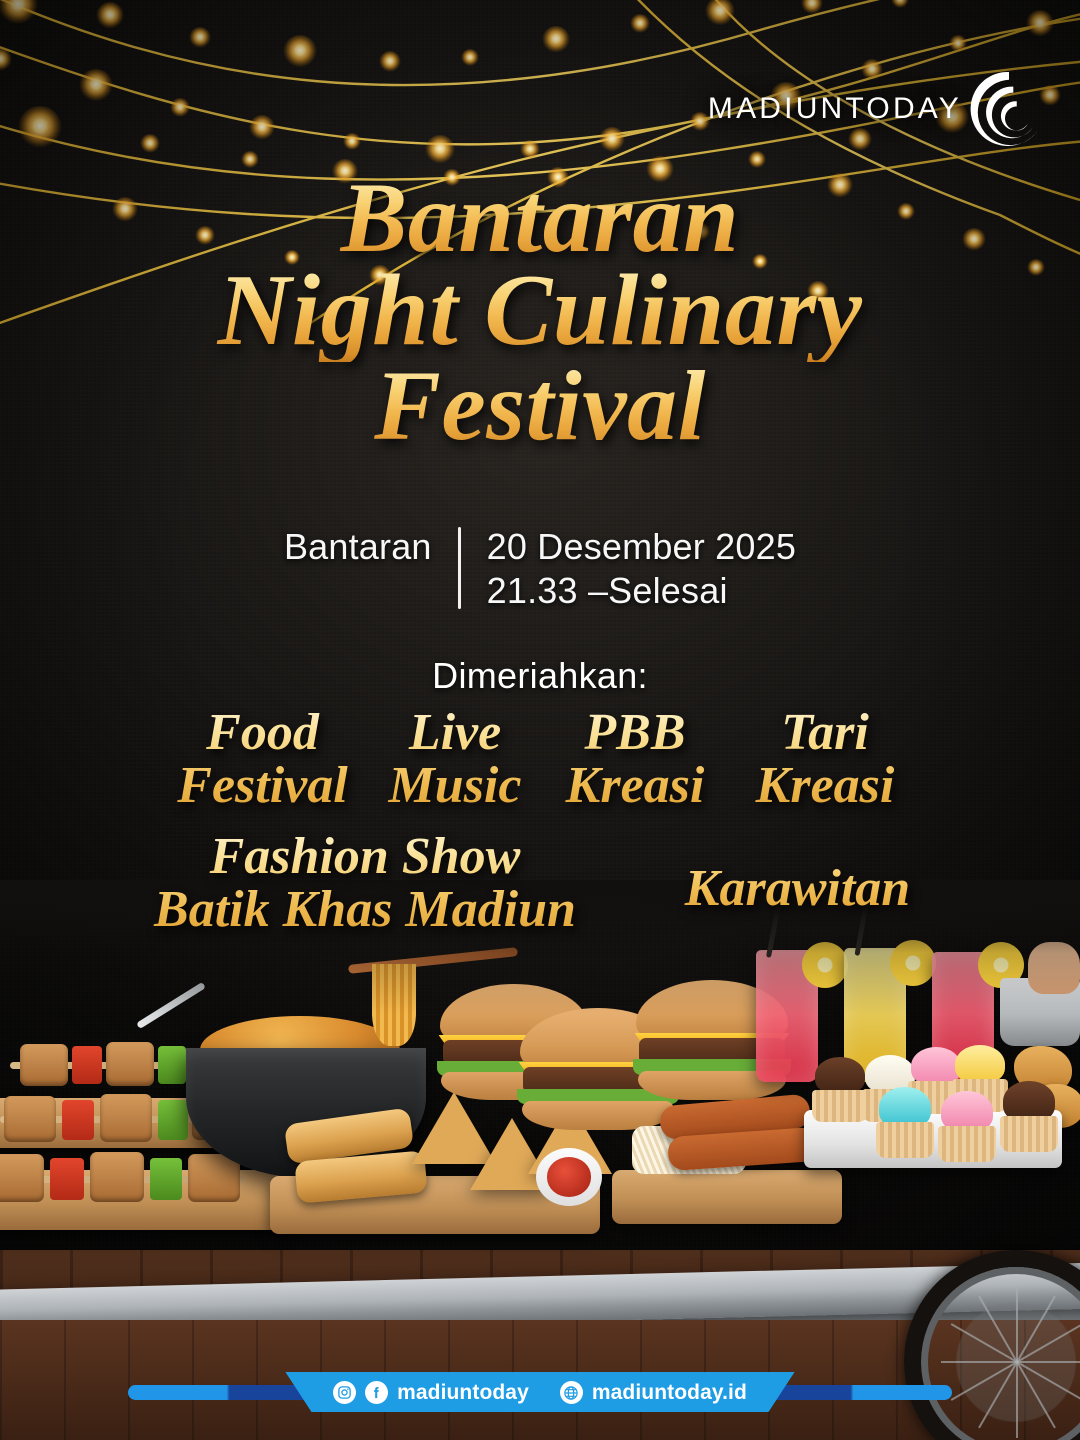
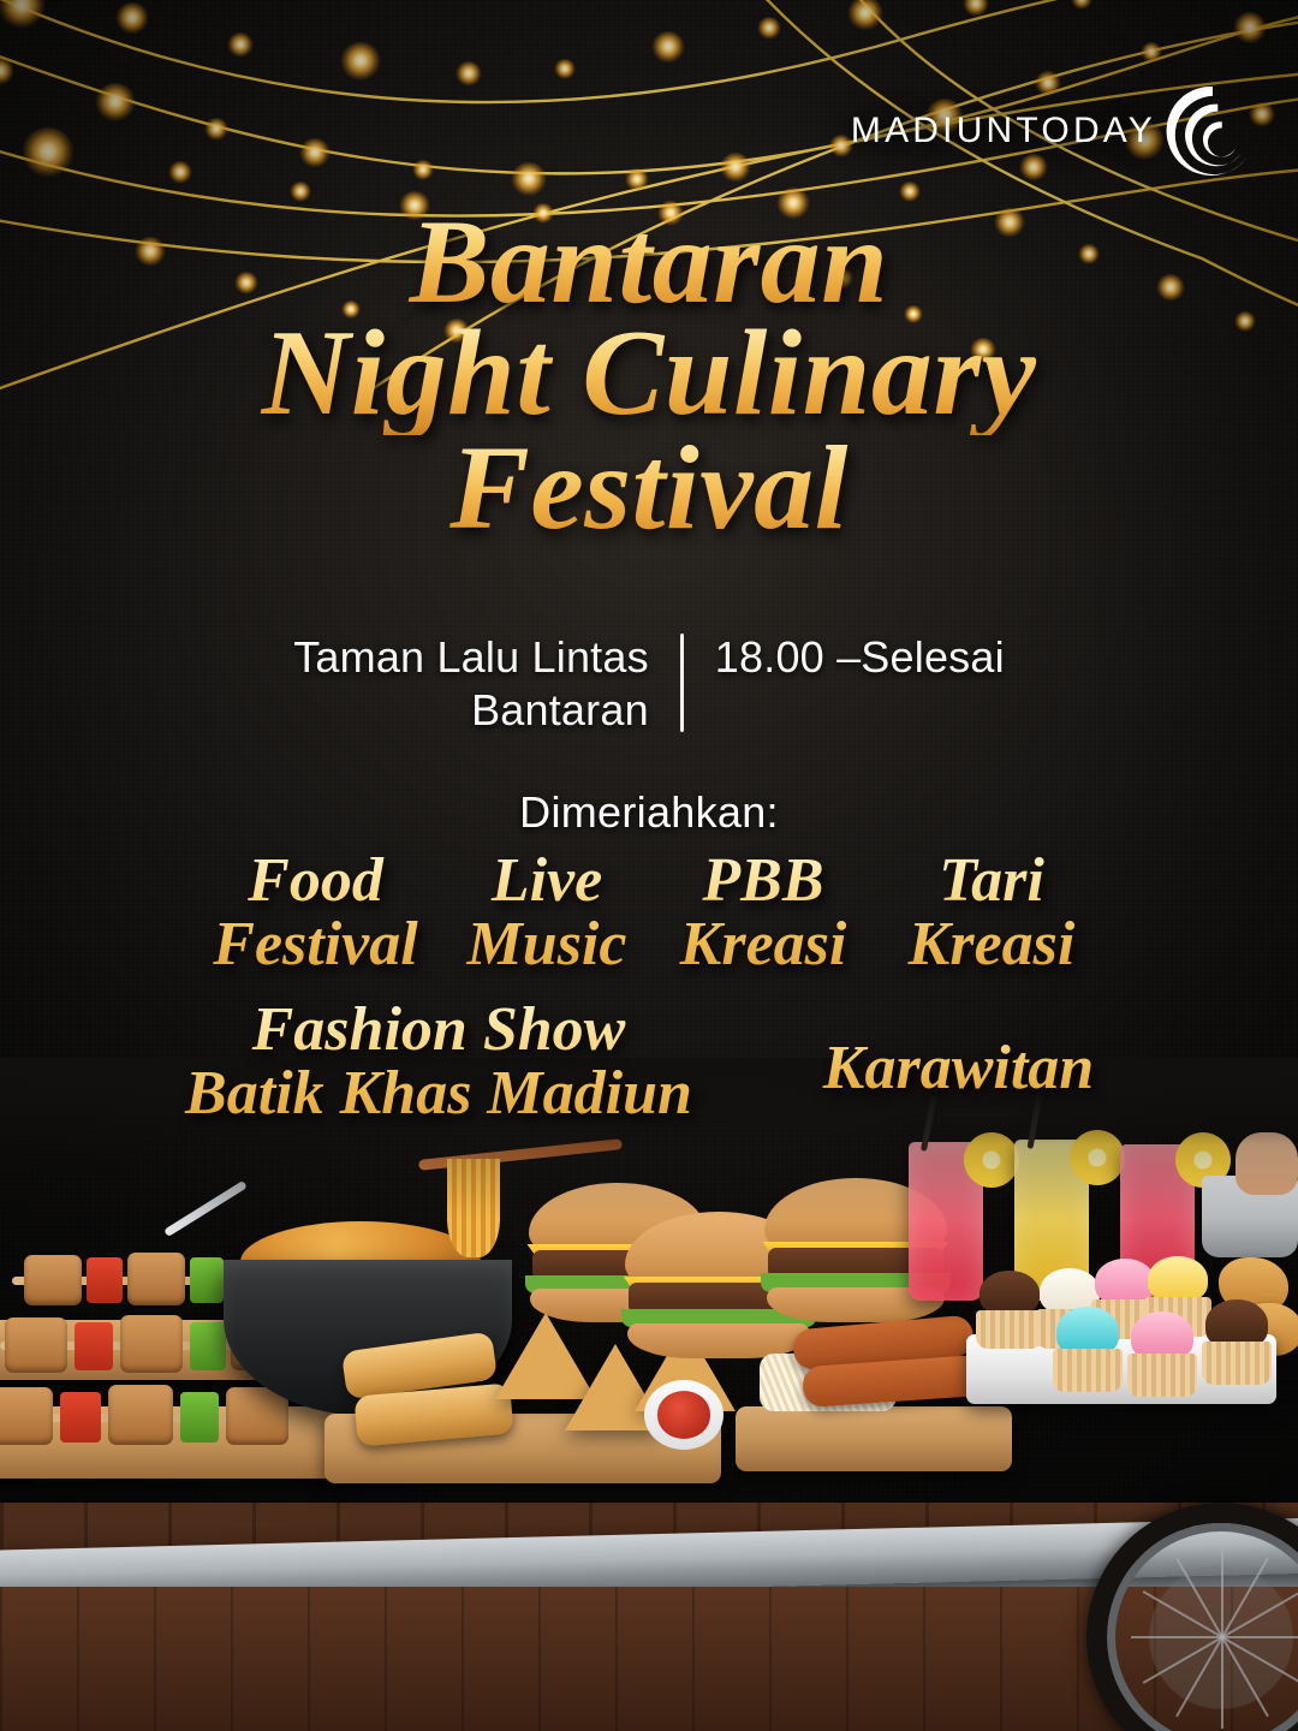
  MADIUNTODAY
  Bantaran
  Night Culinary
  Festival
+ Taman Lalu Lintas
  Bantaran
- 20 Desember 2025
- 21.33 –Selesai
+ 18.00 –Selesai
  Dimeriahkan:
  Food
  Festival
  Live
  Music
  PBB
  Kreasi
  Tari
  Kreasi
  Fashion Show
  Batik Khas Madiun
  Karawitan
- madiuntoday
- madiuntoday.id
